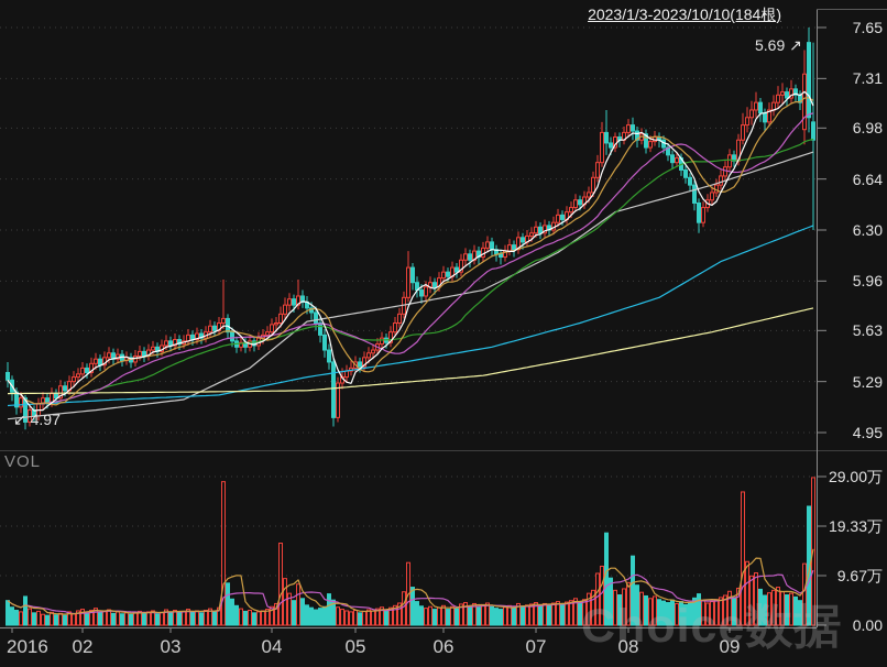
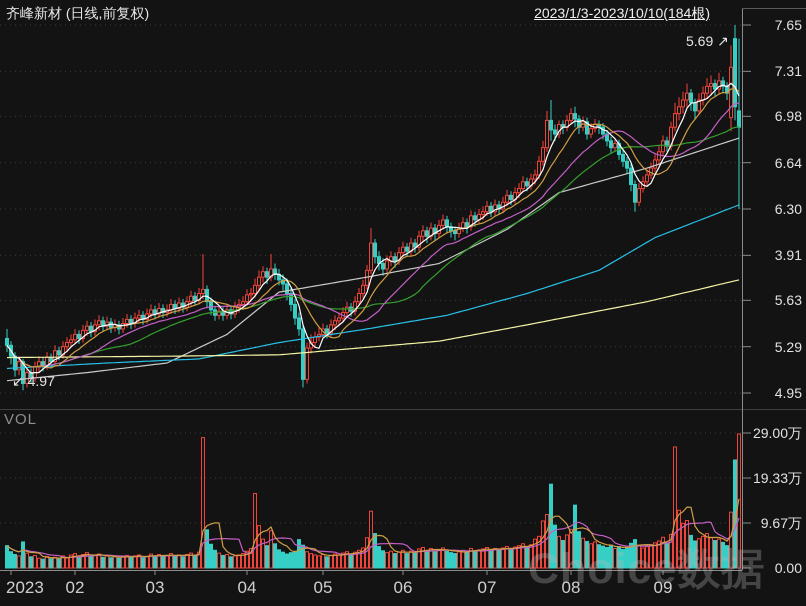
+ 齐峰新材 (日线,前复权)
  2023/1/3-2023/10/10(184根)
  5.69 ↗
  ↙ 4.97
  VOL
  Choice数据
  7.65
  7.31
  6.98
  6.64
  6.30
- 5.96
+ 3.91
  5.63
  5.29
  4.95
  29.00万
  19.33万
  9.67万
  0.00
- 2016
+ 2023
  02
  03
  04
  05
  06
  07
  08
  09
